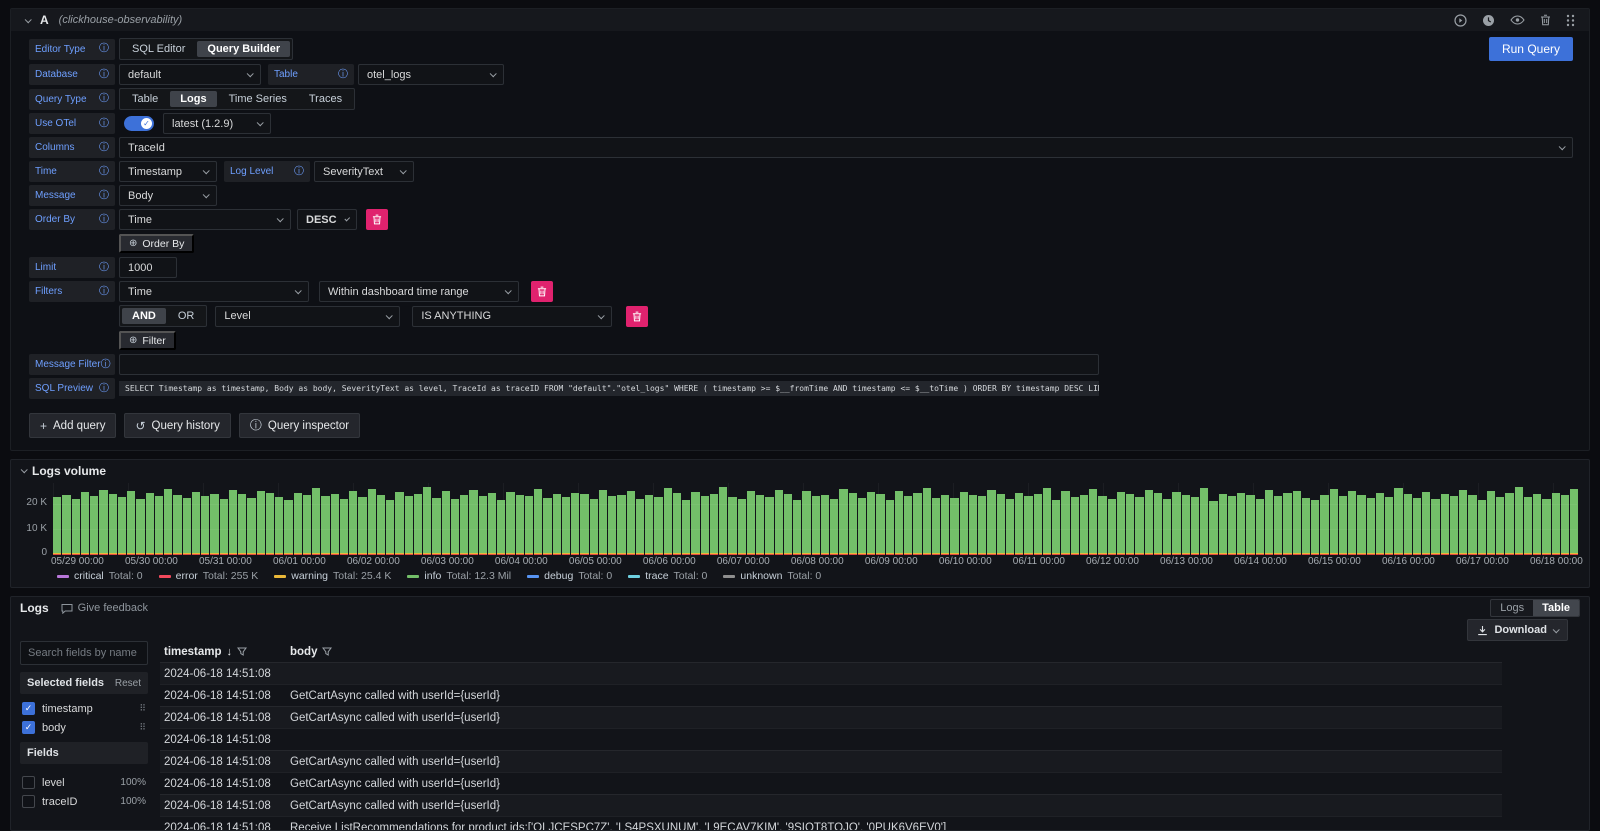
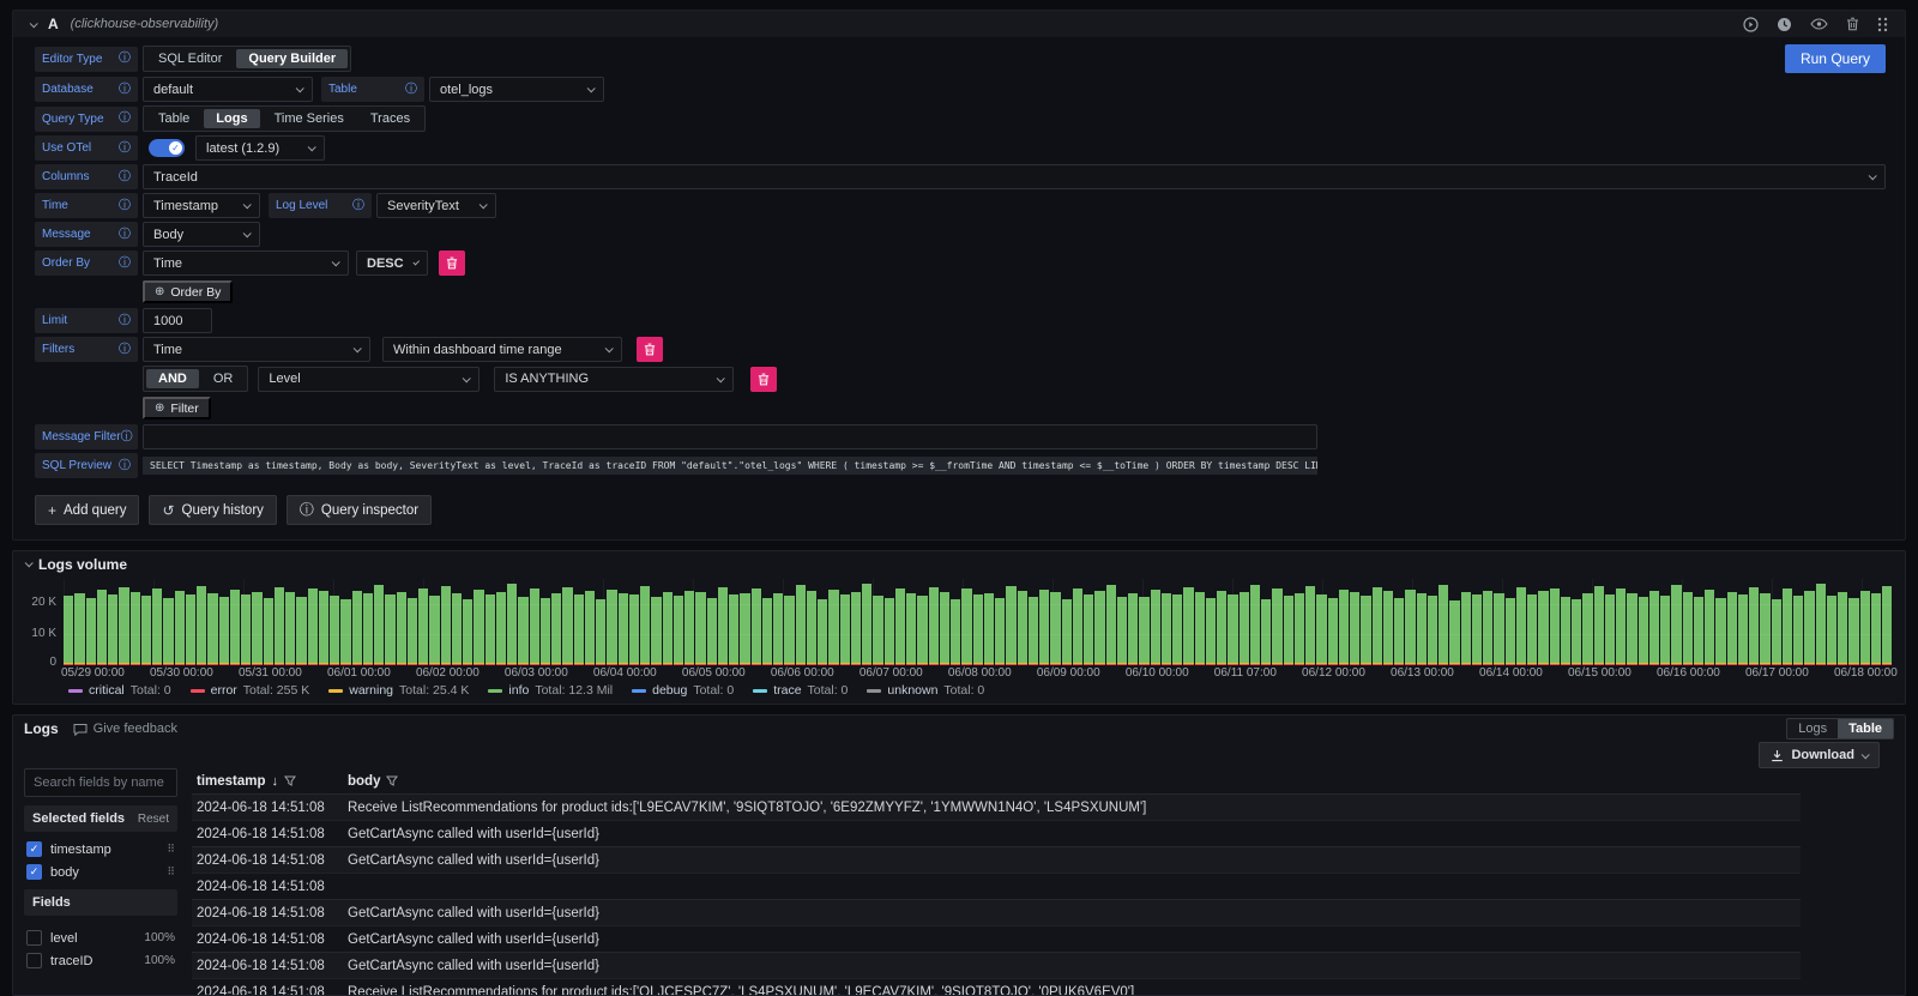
  A
  (clickhouse-observability)
  Editor Type
  ⓘ
  SQL Editor
  Query Builder
  Run Query
  Database
  ⓘ
  default
  Table
  ⓘ
  otel_logs
  Query Type
  ⓘ
  Table
  Logs
  Time Series
  Traces
  Use OTel
  ⓘ
  ✓
  latest (1.2.9)
  Columns
  ⓘ
  TraceId
  Time
  ⓘ
  Timestamp
  Log Level
  ⓘ
  SeverityText
  Message
  ⓘ
  Body
  Order By
  ⓘ
  Time
  DESC
  ⊕
  Order By
  Limit
  ⓘ
  1000
  Filters
  ⓘ
  Time
  Within dashboard time range
  AND
  OR
  Level
  IS ANYTHING
  ⊕
  Filter
  Message Filter
  ⓘ
  SQL Preview
  ⓘ
  SELECT Timestamp as timestamp, Body as body, SeverityText as level, TraceId as traceID FROM "default"."otel_logs" WHERE ( timestamp >= $__fromTime AND timestamp <= $__toTime ) ORDER BY timestamp DESC LI
  +
  Add query
  ↺
  Query history
  ⓘ
  Query inspector
  Logs volume
  20 K
  10 K
  0
  05/29 00:00
  05/30 00:00
  05/31 00:00
  06/01 00:00
  06/02 00:00
  06/03 00:00
  06/04 00:00
  06/05 00:00
  06/06 00:00
  06/07 00:00
  06/08 00:00
  06/09 00:00
  06/10 00:00
- 06/11 00:00
+ 06/11 07:00
  06/12 00:00
  06/13 00:00
  06/14 00:00
  06/15 00:00
  06/16 00:00
  06/17 00:00
  06/18 00:00
  critical
  Total: 0
  error
  Total: 255 K
  warning
  Total: 25.4 K
  info
  Total: 12.3 Mil
  debug
  Total: 0
  trace
  Total: 0
  unknown
  Total: 0
  Logs
  Give feedback
  Logs
  Table
  Search fields by name
  Selected fields
  Reset
  ✓
  timestamp
  ⠿
  ✓
  body
  ⠿
  Fields
  level
  100%
  traceID
  100%
  Download
  timestamp
  ↓
  body
  2024-06-18 14:51:08
+ Receive ListRecommendations for product ids:['L9ECAV7KIM', '9SIQT8TOJO', '6E92ZMYYFZ', '1YMWWN1N4O', 'LS4PSXUNUM']
  2024-06-18 14:51:08
  GetCartAsync called with userId={userId}
  2024-06-18 14:51:08
  GetCartAsync called with userId={userId}
  2024-06-18 14:51:08
  2024-06-18 14:51:08
  GetCartAsync called with userId={userId}
  2024-06-18 14:51:08
  GetCartAsync called with userId={userId}
  2024-06-18 14:51:08
  GetCartAsync called with userId={userId}
  2024-06-18 14:51:08
  Receive ListRecommendations for product ids:['OLJCESPC7Z', 'LS4PSXUNUM', 'L9ECAV7KIM', '9SIQT8TOJO', '0PUK6V6EV0']
